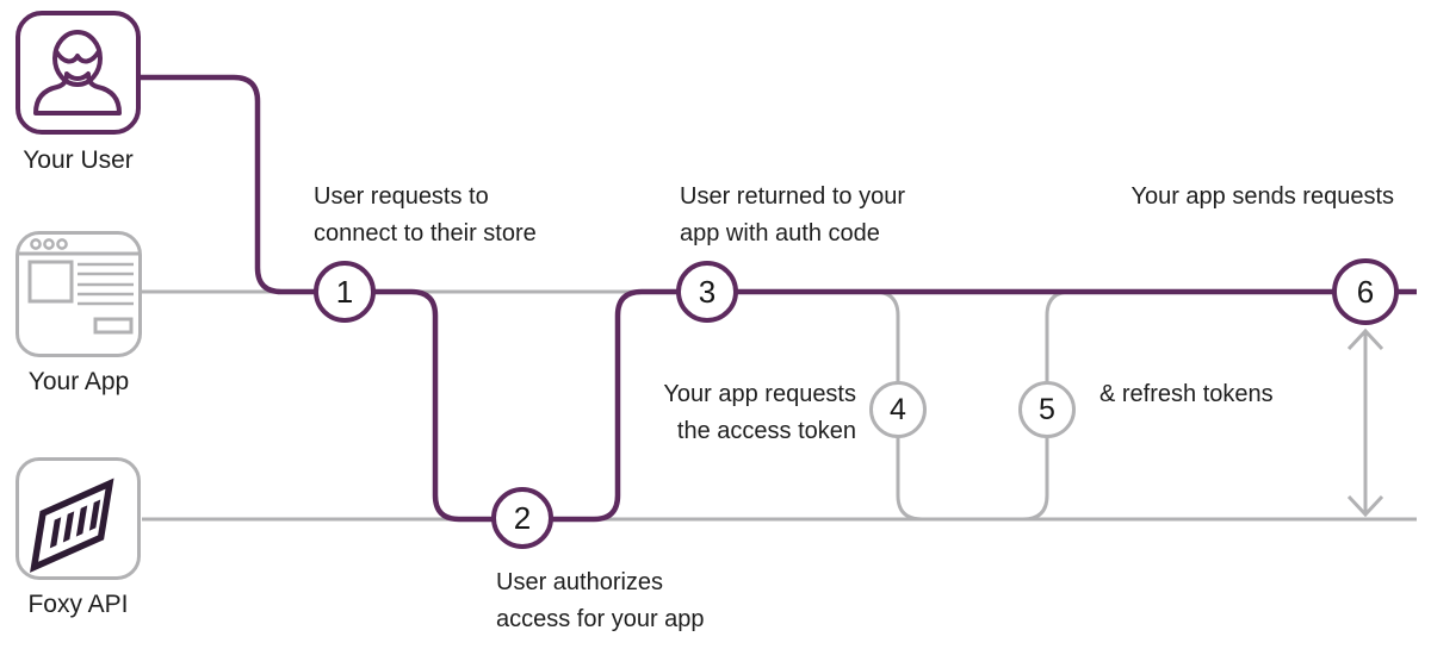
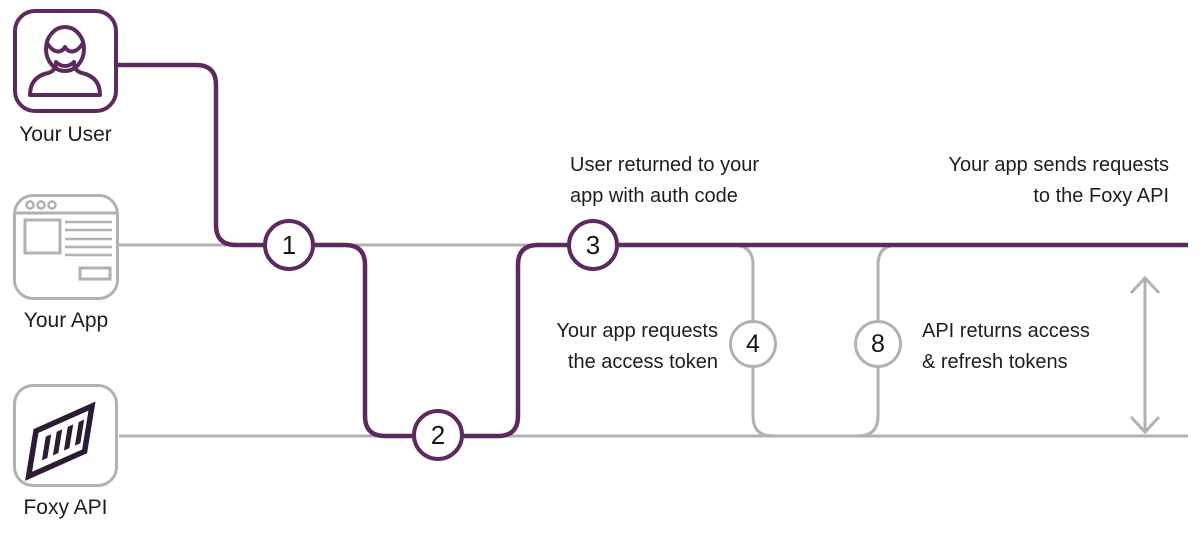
  Your User
  Your App
  Foxy API
  1
  2
  3
  4
- 5
+ 8
- 6
- User requests to
- connect to their store
- User authorizes
- access for your app
  User returned to your
  app with auth code
  Your app requests
  the access token
+ API returns access
  & refresh tokens
  Your app sends requests
+ to the Foxy API
